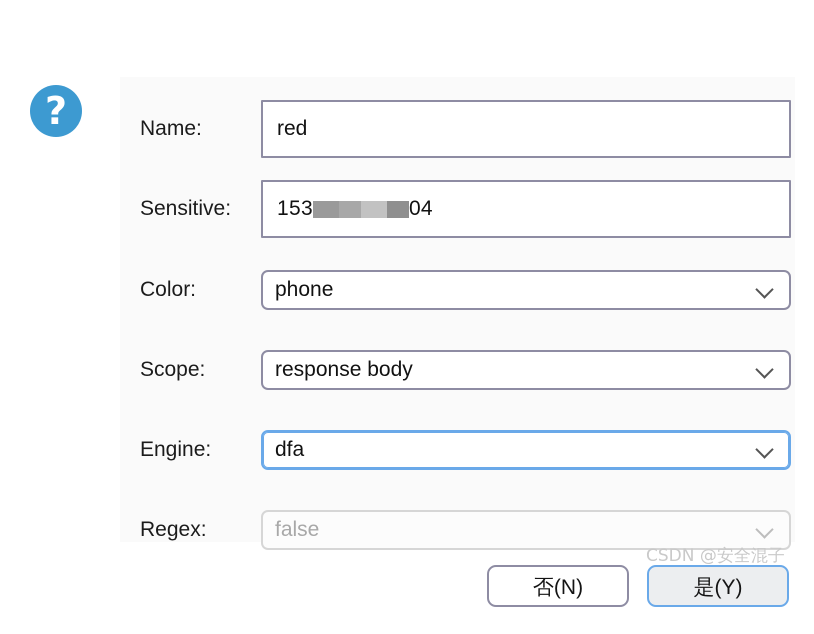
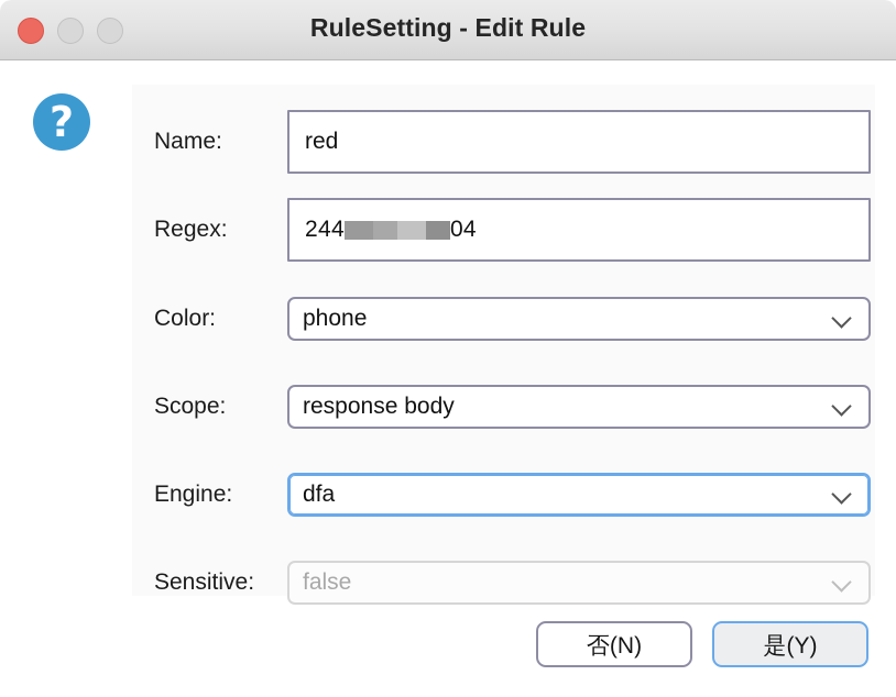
+ RuleSetting - Edit Rule
  ?
  Name:
  red
- Sensitive:
+ Regex:
- 153
+ 244
  04
  Color:
  phone
  Scope:
  response body
  Engine:
  dfa
- Regex:
+ Sensitive:
  false
  否(N)
  是(Y)
- CSDN @安全混子
